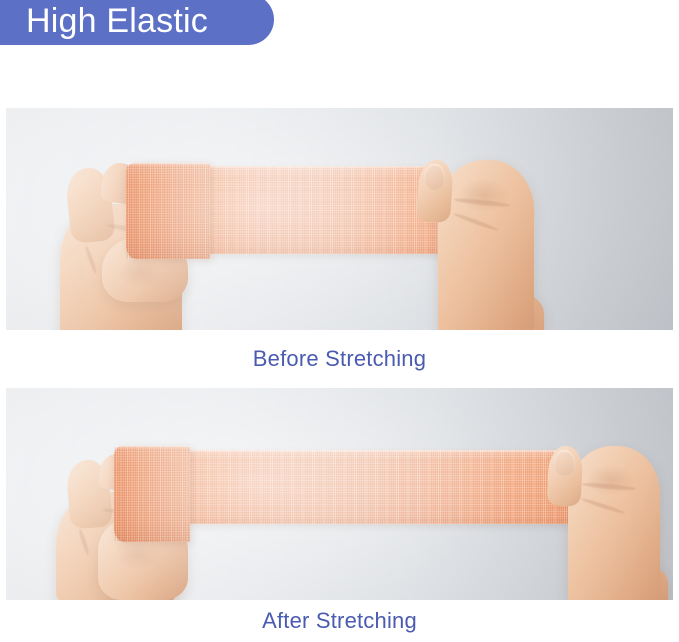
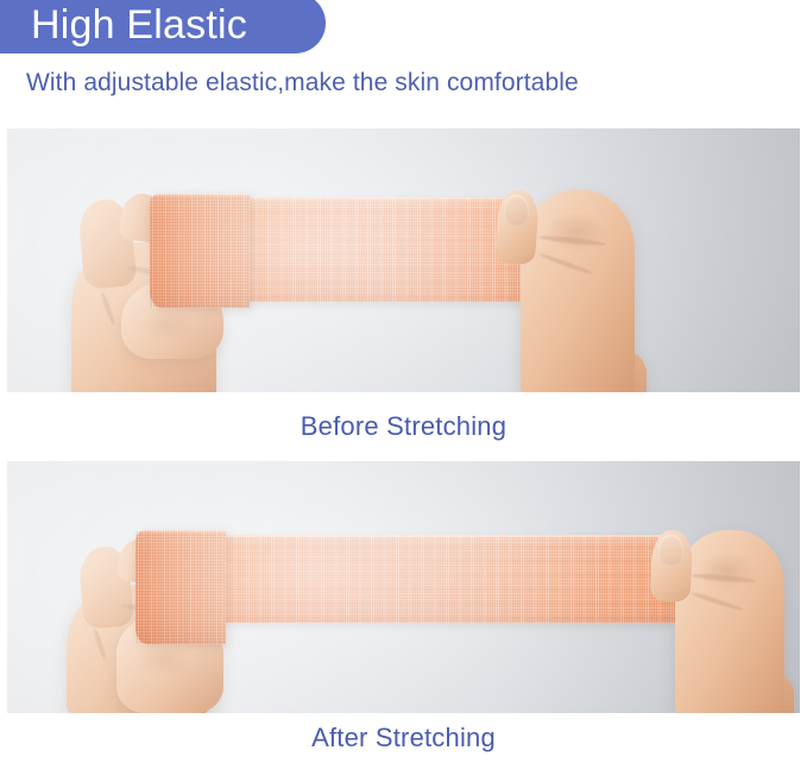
  High Elastic
+ With adjustable elastic,make the skin comfortable
  Before Stretching
  After Stretching
